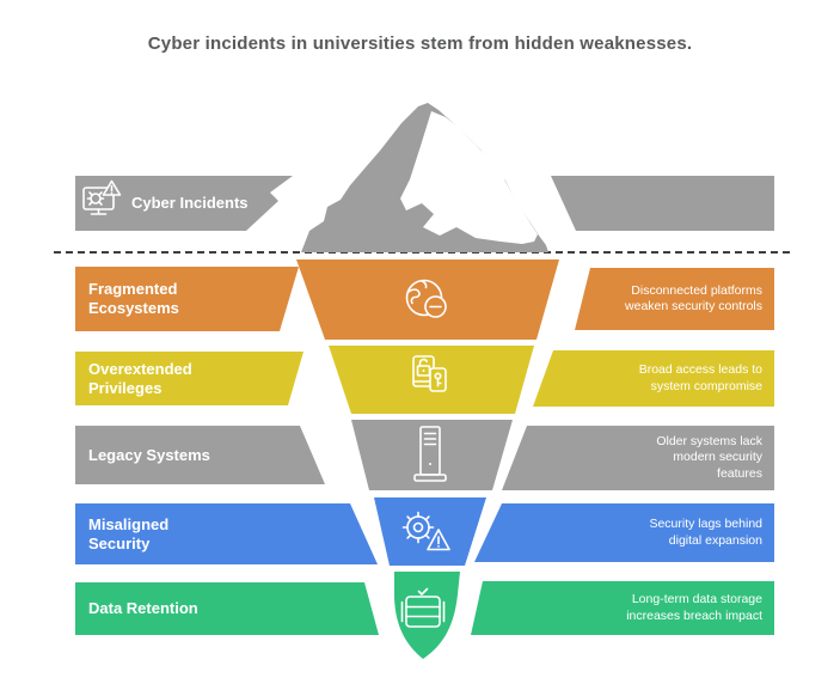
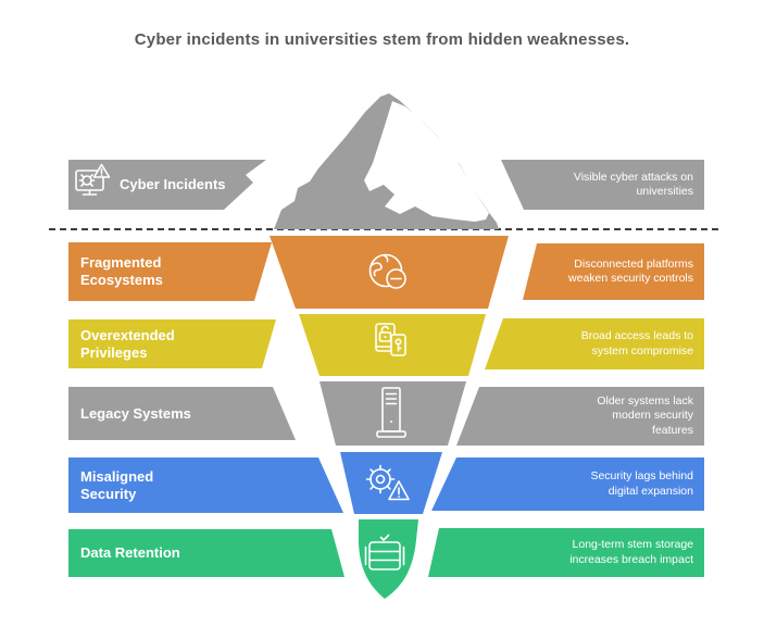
  Cyber incidents in universities stem from hidden weaknesses.
  Cyber Incidents
  Fragmented Ecosystems
  Overextended Privileges
  Legacy Systems
  Misaligned Security
  Data Retention
+ Visible cyber attacks on universities
  Disconnected platforms weaken security controls
  Broad access leads to system compromise
  Older systems lack modern security features
  Security lags behind digital expansion
- Long-term data storage increases breach impact
+ Long-term stem storage increases breach impact
